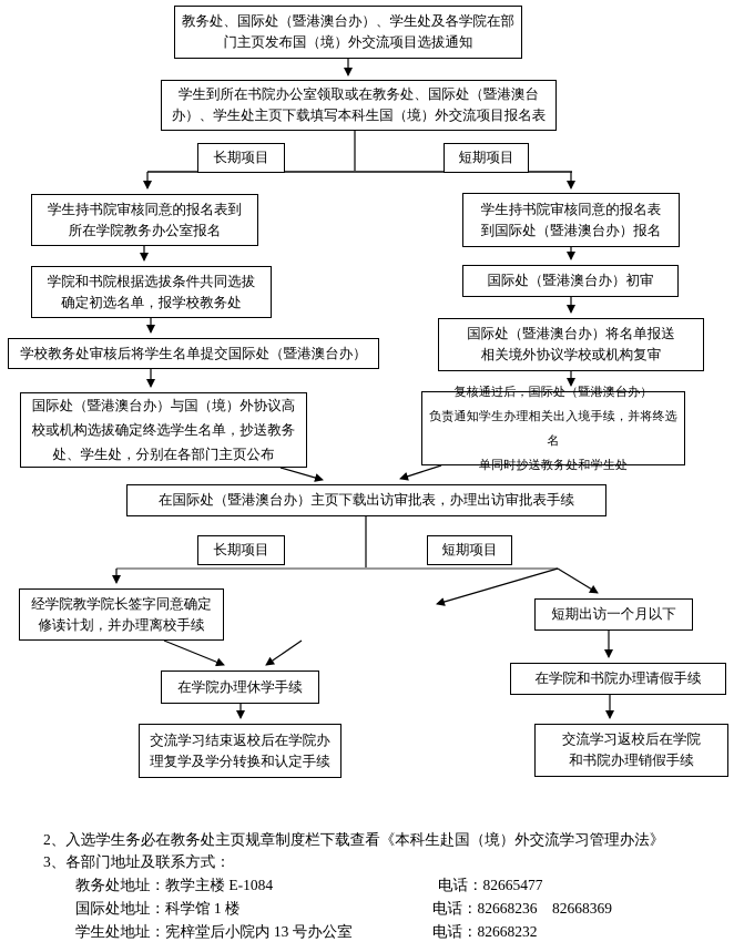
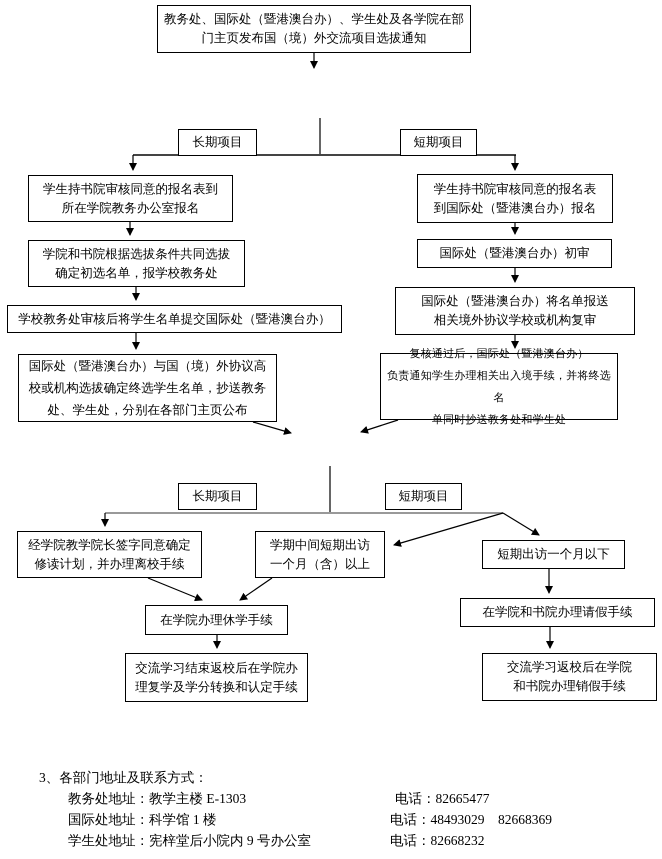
  教务处、国际处（暨港澳台办）、学生处及各学院在部
  门主页发布国（境）外交流项目选拔通知
- 学生到所在书院办公室领取或在教务处、国际处（暨港澳台
- 办）、学生处主页下载填写本科生国（境）外交流项目报名表
  长期项目
  短期项目
  学生持书院审核同意的报名表到
  所在学院教务办公室报名
  学院和书院根据选拔条件共同选拔
  确定初选名单，报学校教务处
  学校教务处审核后将学生名单提交国际处（暨港澳台办）
  国际处（暨港澳台办）与国（境）外协议高
  校或机构选拔确定终选学生名单，抄送教务
  处、学生处，分别在各部门主页公布
  学生持书院审核同意的报名表
  到国际处（暨港澳台办）报名
  国际处（暨港澳台办）初审
  国际处（暨港澳台办）将名单报送
  相关境外协议学校或机构复审
  复核通过后，国际处（暨港澳台办）
  负责通知学生办理相关出入境手续，并将终选名
  单同时抄送教务处和学生处
- 在国际处（暨港澳台办）主页下载出访审批表，办理出访审批表手续
  长期项目
  短期项目
  经学院教学院长签字同意确定
  修读计划，并办理离校手续
+ 学期中间短期出访
+ 一个月（含）以上
  短期出访一个月以下
  在学院办理休学手续
  交流学习结束返校后在学院办
  理复学及学分转换和认定手续
  在学院和书院办理请假手续
  交流学习返校后在学院
  和书院办理销假手续
- 2、入选学生务必在教务处主页规章制度栏下载查看《本科生赴国（境）外交流学习管理办法》
  3、各部门地址及联系方式：
- 教务处地址：教学主楼 E-1084
+ 教务处地址：教学主楼 E-1303
  电话：82665477
  国际处地址：科学馆 1 楼
- 电话：82668236 82668369
+ 电话：48493029 82668369
- 学生处地址：宪梓堂后小院内 13 号办公室
+ 学生处地址：宪梓堂后小院内 9 号办公室
  电话：82668232
